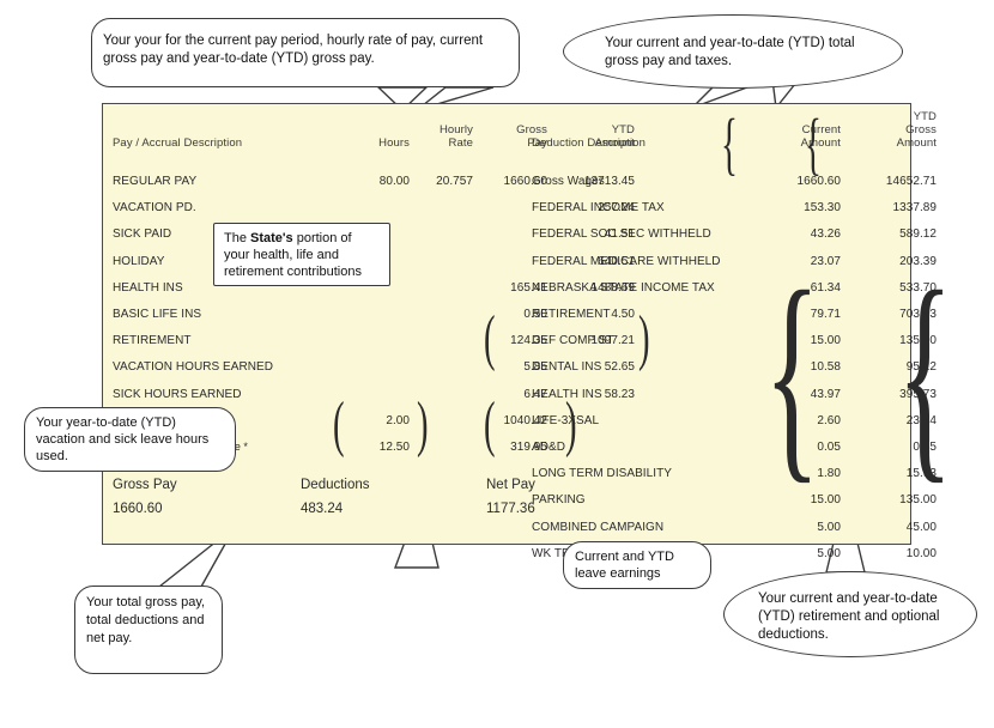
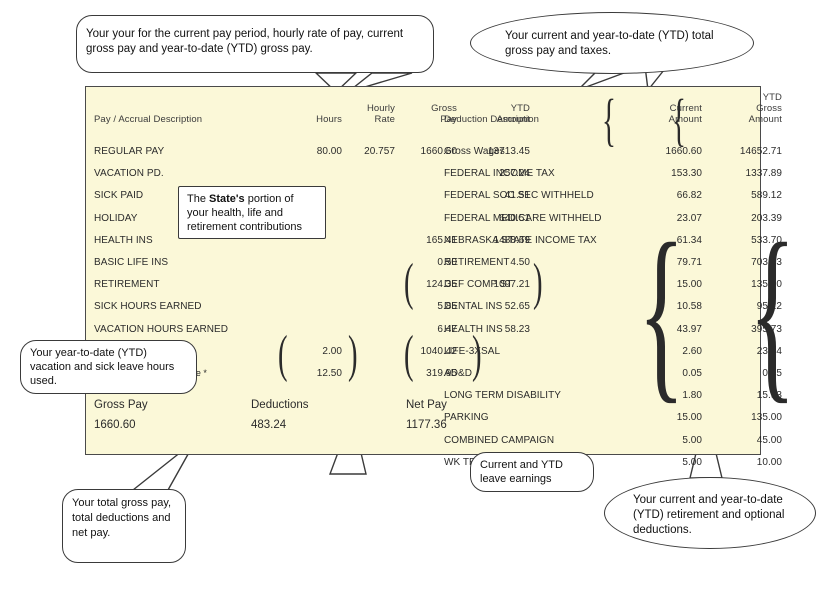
  Pay / Accrual Description
  Hours
  Hourly
  Rate
  Gross
  Pay
  YTD
  Amount
  Deduction Description
  Current
  Amount
  YTD
  Gross
  Amount
  REGULAR PAY
  80.00
  20.757
  1660.60
  13713.45
  VACATION PD.
  257.24
  SICK PAID
  41.51
  HOLIDAY
  640.51
  HEALTH INS
  165.41
  1488.69
  BASIC LIFE INS
  0.50
  4.50
  RETIREMENT
  124.35
  1097.21
- VACATION HOURS EARNED
+ SICK HOURS EARNED
  5.85
  52.65
- SICK HOURS EARNED
+ VACATION HOURS EARNED
  6.47
  58.23
  2.00
  1040.42
  12.50
  319.95
  Gross Wages
  1660.60
  14652.71
  FEDERAL INCOME TAX
  153.30
  1337.89
  FEDERAL SOC SEC WITHHELD
- 43.26
+ 66.82
  589.12
  FEDERAL MEDICARE WITHHELD
  23.07
  203.39
  NEBRASKA STATE INCOME TAX
  61.34
  533.70
  RETIREMENT
  79.71
  703.33
  DEF COMP ST
  15.00
  135.00
  DENTAL INS
  10.58
  95.22
  HEALTH INS
  43.97
  395.73
  LIFE-3XSAL
  2.60
  23.04
  AD&D
  0.05
  0.45
  LONG TERM DISABILITY
  1.80
  15.93
  PARKING
  15.00
  135.00
  COMBINED CAMPAIGN
  5.00
  45.00
  5.00
  10.00
  Gross Pay
  1660.60
  Deductions
  483.24
  Net Pay
  1177.36
  (
  )
  (
  )
  (
  )
  {
  {
  {
  {
  Your your for the current pay period, hourly rate of pay, current gross pay and year-to-date (YTD) gross pay.
  Your current and year-to-date (YTD) total gross pay and taxes.
  The State's portion of your health, life and retirement contributions
  Your year-to-date (YTD) vacation and sick leave hours used.
  Your total gross pay, total deductions and net pay.
  Current and YTD leave earnings
  Your current and year-to-date (YTD) retirement and optional deductions.
